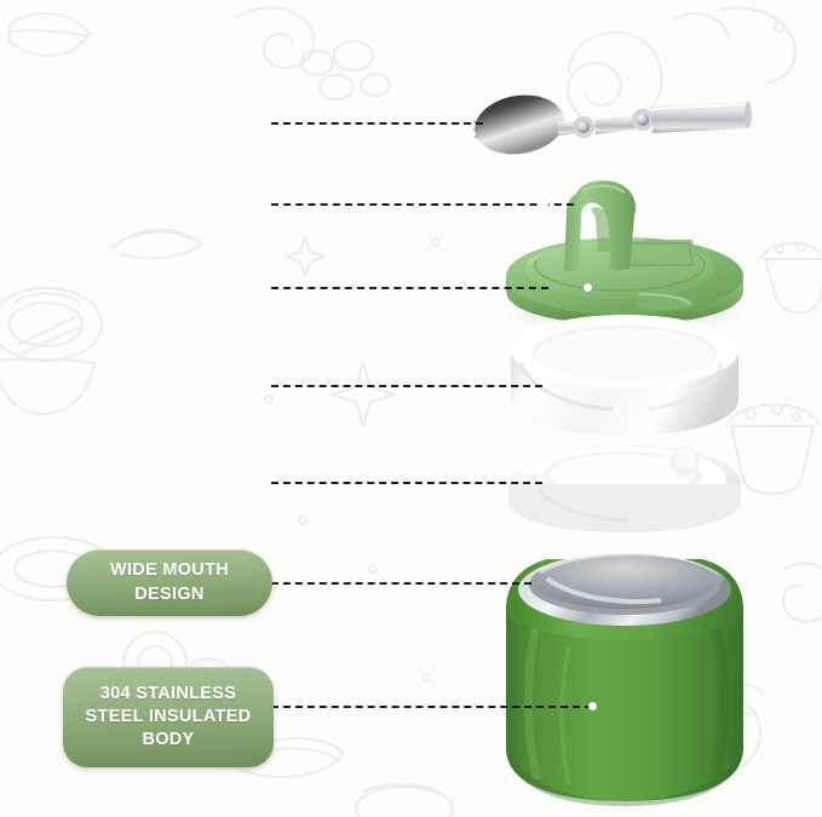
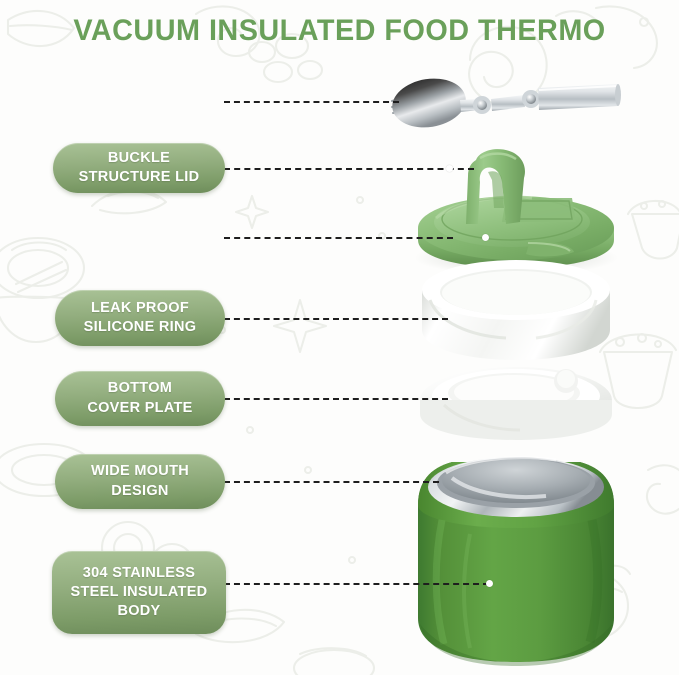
+ VACUUM INSULATED FOOD THERMO
+ BUCKLE
+ STRUCTURE LID
+ LEAK PROOF
+ SILICONE RING
+ BOTTOM
+ COVER PLATE
  WIDE MOUTH
  DESIGN
  304 STAINLESS
  STEEL INSULATED
  BODY
